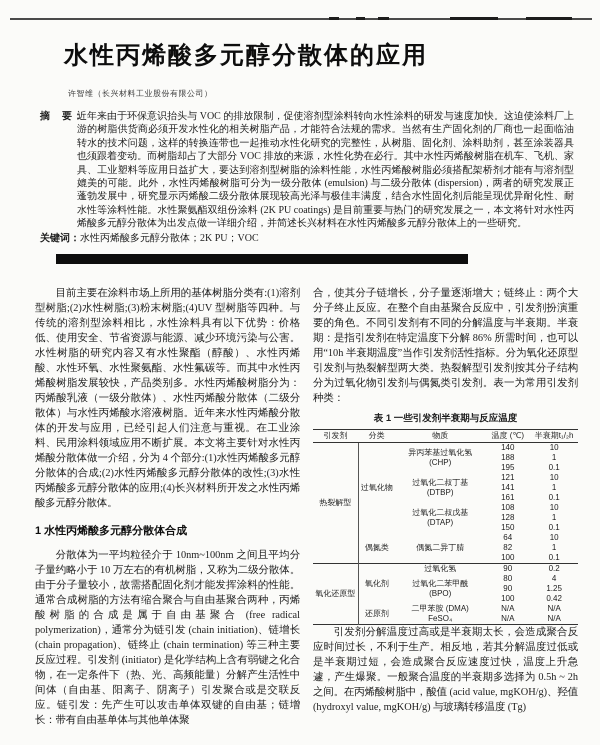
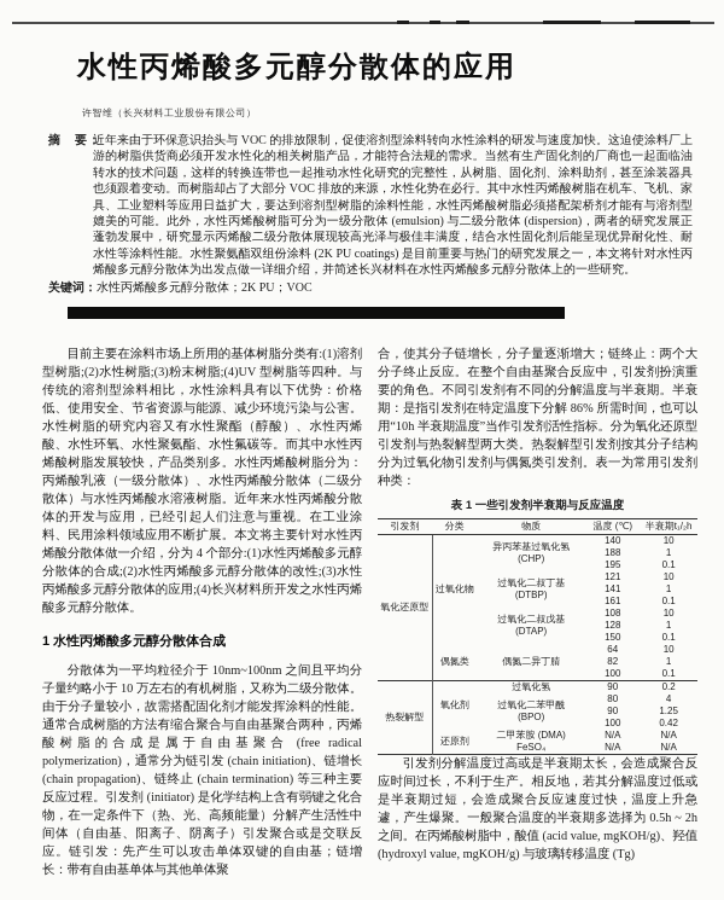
  水性丙烯酸多元醇分散体的应用
  许智维（长兴材料工业股份有限公司）
  摘 要：
  近年来由于环保意识抬头与 VOC 的排放限制，促使溶剂型涂料转向水性涂料的研发与速度加快。这迫使涂料厂上游的树脂供货商必须开发水性化的相关树脂产品，才能符合法规的需求。当然有生产固化剂的厂商也一起面临油转水的技术问题，这样的转换连带也一起推动水性化研究的完整性，从树脂、固化剂、涂料助剂，甚至涂装器具也须跟着变动。而树脂却占了大部分 VOC 排放的来源，水性化势在必行。其中水性丙烯酸树脂在机车、飞机、家具、工业塑料等应用日益扩大，要达到溶剂型树脂的涂料性能，水性丙烯酸树脂必须搭配架桥剂才能有与溶剂型媲美的可能。此外，水性丙烯酸树脂可分为一级分散体 (emulsion) 与二级分散体 (dispersion)，两者的研究发展正蓬勃发展中，研究显示丙烯酸二级分散体展现较高光泽与极佳丰满度，结合水性固化剂后能呈现优异耐化性、耐水性等涂料性能。水性聚氨酯双组份涂料 (2K PU coatings) 是目前重要与热门的研究发展之一，本文将针对水性丙烯酸多元醇分散体为出发点做一详细介绍，并简述长兴材料在水性丙烯酸多元醇分散体上的一些研究。
  关键词：水性丙烯酸多元醇分散体；2K PU；VOC
  目前主要在涂料市场上所用的基体树脂分类有:(1)溶剂型树脂;(2)水性树脂;(3)粉末树脂;(4)UV 型树脂等四种。与传统的溶剂型涂料相比，水性涂料具有以下优势：价格低、使用安全、节省资源与能源、减少环境污染与公害。水性树脂的研究内容又有水性聚酯（醇酸）、水性丙烯酸、水性环氧、水性聚氨酯、水性氟碳等。而其中水性丙烯酸树脂发展较快，产品类别多。水性丙烯酸树脂分为：丙烯酸乳液（一级分散体）、水性丙烯酸分散体（二级分散体）与水性丙烯酸水溶液树脂。近年来水性丙烯酸分散体的开发与应用，已经引起人们注意与重视。在工业涂料、民用涂料领域应用不断扩展。本文将主要针对水性丙烯酸分散体做一介绍，分为 4 个部分:(1)水性丙烯酸多元醇分散体的合成;(2)水性丙烯酸多元醇分散体的改性;(3)水性丙烯酸多元醇分散体的应用;(4)长兴材料所开发之水性丙烯酸多元醇分散体。
  1 水性丙烯酸多元醇分散体合成
  分散体为一平均粒径介于 10nm~100nm 之间且平均分子量约略小于 10 万左右的有机树脂，又称为二级分散体。由于分子量较小，故需搭配固化剂才能发挥涂料的性能。通常合成树脂的方法有缩合聚合与自由基聚合两种，丙烯酸树脂的合成是属于自由基聚合 (free radical polymerization)，通常分为链引发 (chain initiation)、链增长 (chain propagation)、链终止 (chain termination) 等三种主要反应过程。引发剂 (initiator) 是化学结构上含有弱键之化合物，在一定条件下（热、光、高频能量）分解产生活性中间体（自由基、阳离子、阴离子）引发聚合或是交联反应。链引发：先产生可以攻击单体双键的自由基；链增长：带有自由基单体与其他单体聚
  合，使其分子链增长，分子量逐渐增大；链终止：两个大分子终止反应。在整个自由基聚合反应中，引发剂扮演重要的角色。不同引发剂有不同的分解温度与半衰期。半衰期：是指引发剂在特定温度下分解 86% 所需时间，也可以用“10h 半衰期温度”当作引发剂活性指标。分为氧化还原型引发剂与热裂解型两大类。热裂解型引发剂按其分子结构分为过氧化物引发剂与偶氮类引发剂。表一为常用引发剂种类：
  表 1 一些引发剂半衰期与反应温度
  引发剂	分类	物质	温度 (℃)	半衰期t₁/₂h
- 热裂解型	过氧化物	异丙苯基过氧化氢(CHP)	140	10
+ 氧化还原型	过氧化物	异丙苯基过氧化氢(CHP)	140	10
  188	1
  195	0.1
  过氧化二叔丁基(DTBP)	121	10
  141	1
  161	0.1
  过氧化二叔戊基(DTAP)	108	10
  128	1
  150	0.1
  偶氮类	偶氮二异丁腈	64	10
  82	1
  100	0.1
- 氧化还原型	氧化剂	过氧化氢	90	0.2
+ 热裂解型	氧化剂	过氧化氢	90	0.2
  过氧化二苯甲酰(BPO)	80	4
  90	1.25
  100	0.42
  还原剂	二甲苯胺 (DMA)	N/A	N/A
  FeSO₄	N/A	N/A
  引发剂分解温度过高或是半衰期太长，会造成聚合反应时间过长，不利于生产。相反地，若其分解温度过低或是半衰期过短，会造成聚合反应速度过快，温度上升急遽，产生爆聚。一般聚合温度的半衰期多选择为 0.5h ~ 2h 之间。在丙烯酸树脂中，酸值 (acid value, mgKOH/g)、羟值 (hydroxyl value, mgKOH/g) 与玻璃转移温度 (Tg)
